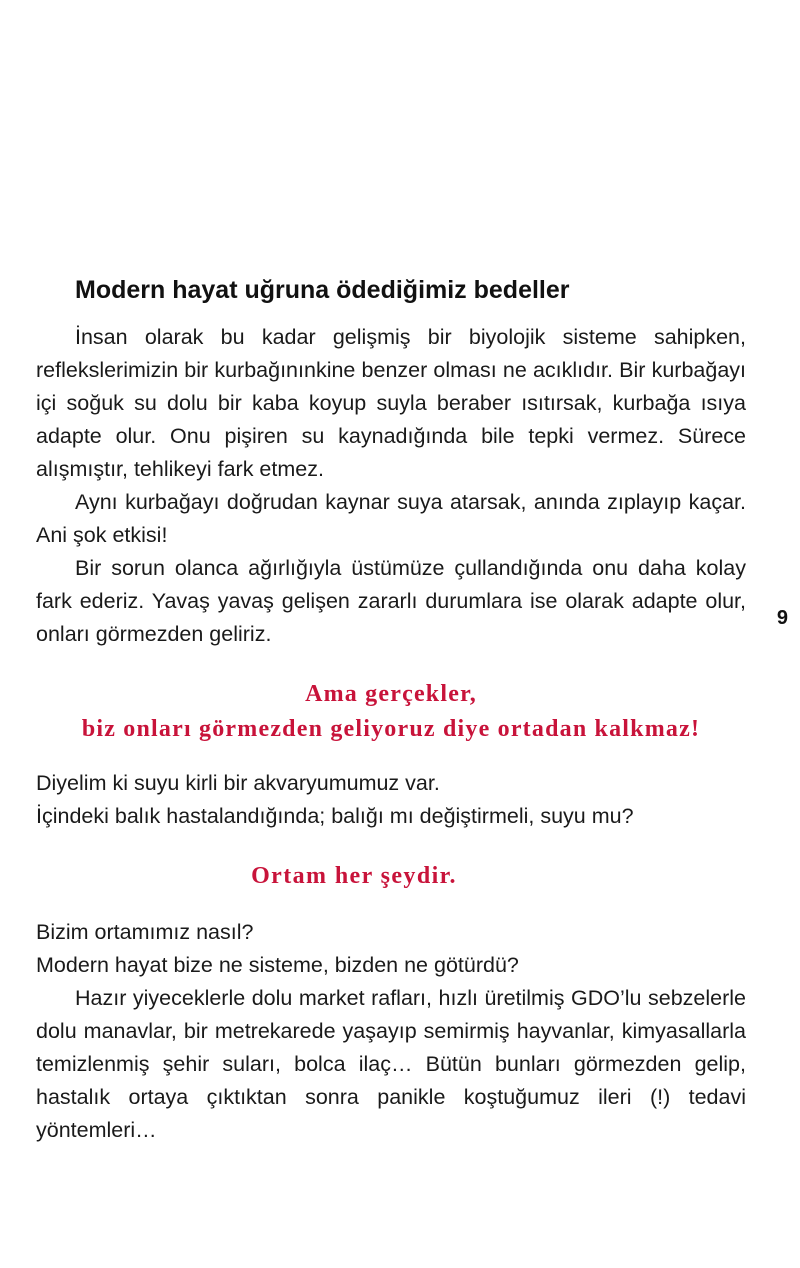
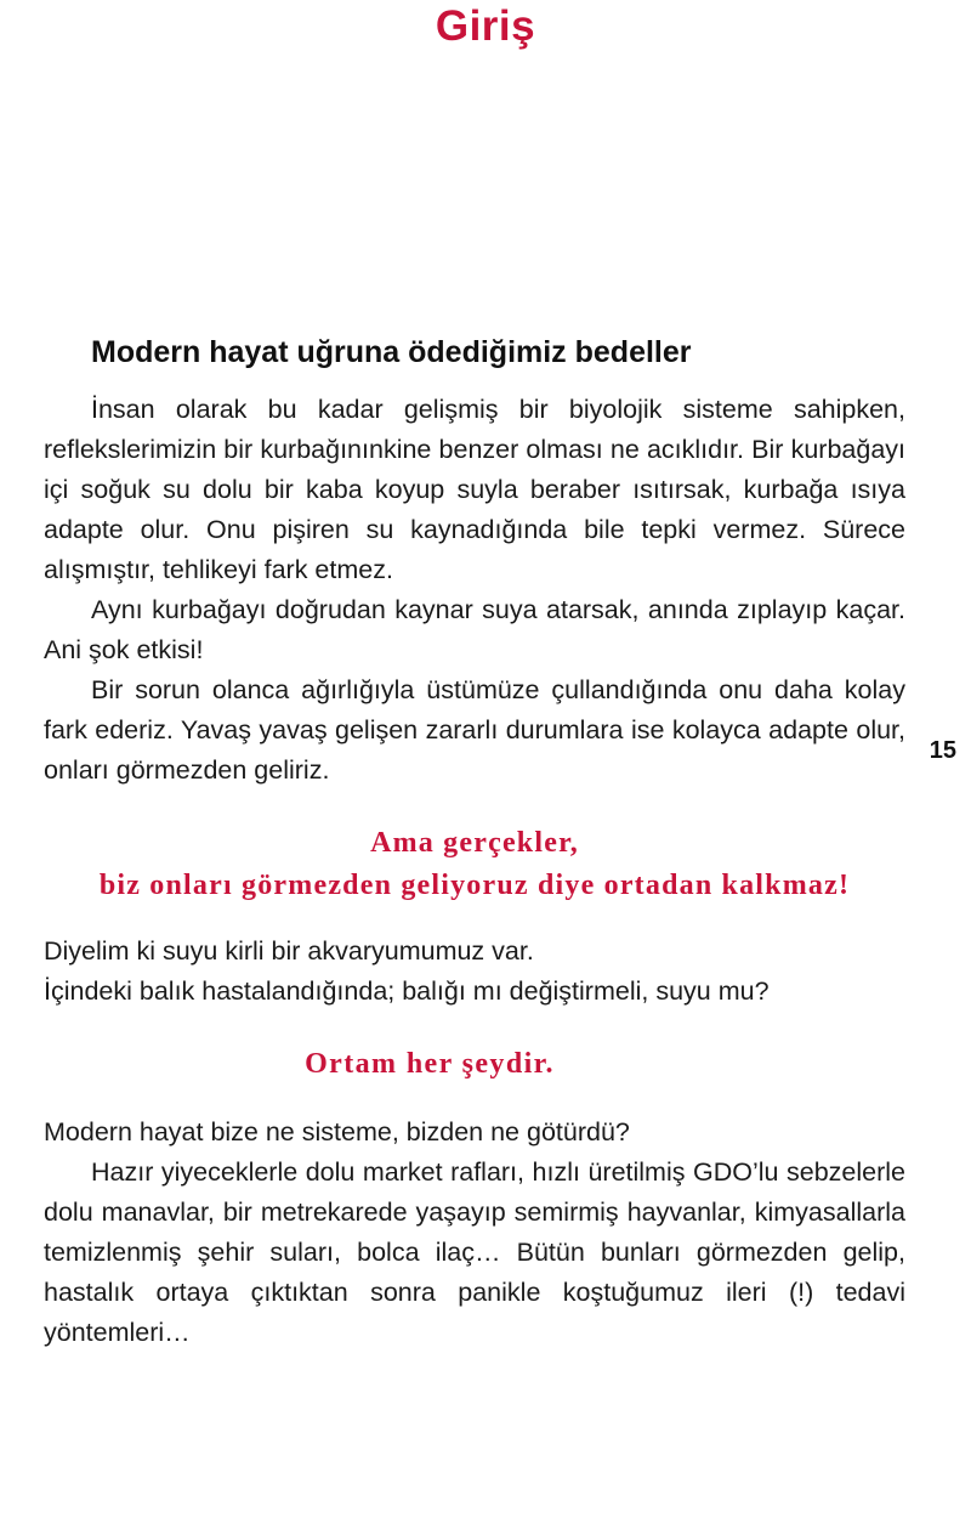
+ Giriş
- 9
+ 15
  Modern hayat uğruna ödediğimiz bedeller
  İnsan olarak bu kadar gelişmiş bir biyolojik sisteme sahipken, reflekslerimizin bir kurbağınınkine benzer olması ne acıklıdır. Bir kurbağayı içi soğuk su dolu bir kaba koyup suyla beraber ısıtırsak, kurbağa ısıya adapte olur. Onu pişiren su kaynadığında bile tepki vermez. Sürece alışmıştır, tehlikeyi fark etmez.
  Aynı kurbağayı doğrudan kaynar suya atarsak, anında zıplayıp kaçar. Ani şok etkisi!
- Bir sorun olanca ağırlığıyla üstümüze çullandığında onu daha kolay fark ederiz. Yavaş yavaş gelişen zararlı durumlara ise olarak adapte olur, onları görmezden geliriz.
+ Bir sorun olanca ağırlığıyla üstümüze çullandığında onu daha kolay fark ederiz. Yavaş yavaş gelişen zararlı durumlara ise kolayca adapte olur, onları görmezden geliriz.
  Ama gerçekler,
  biz onları görmezden geliyoruz diye ortadan kalkmaz!
  Diyelim ki suyu kirli bir akvaryumumuz var.
  İçindeki balık hastalandığında; balığı mı değiştirmeli, suyu mu?
  Ortam her şeydir.
- Bizim ortamımız nasıl?
  Modern hayat bize ne sisteme, bizden ne götürdü?
  Hazır yiyeceklerle dolu market rafları, hızlı üretilmiş GDO’lu sebzelerle dolu manavlar, bir metrekarede yaşayıp semirmiş hayvanlar, kimyasallarla temizlenmiş şehir suları, bolca ilaç… Bütün bunları görmezden gelip, hastalık ortaya çıktıktan sonra panikle koştuğumuz ileri (!) tedavi yöntemleri…
